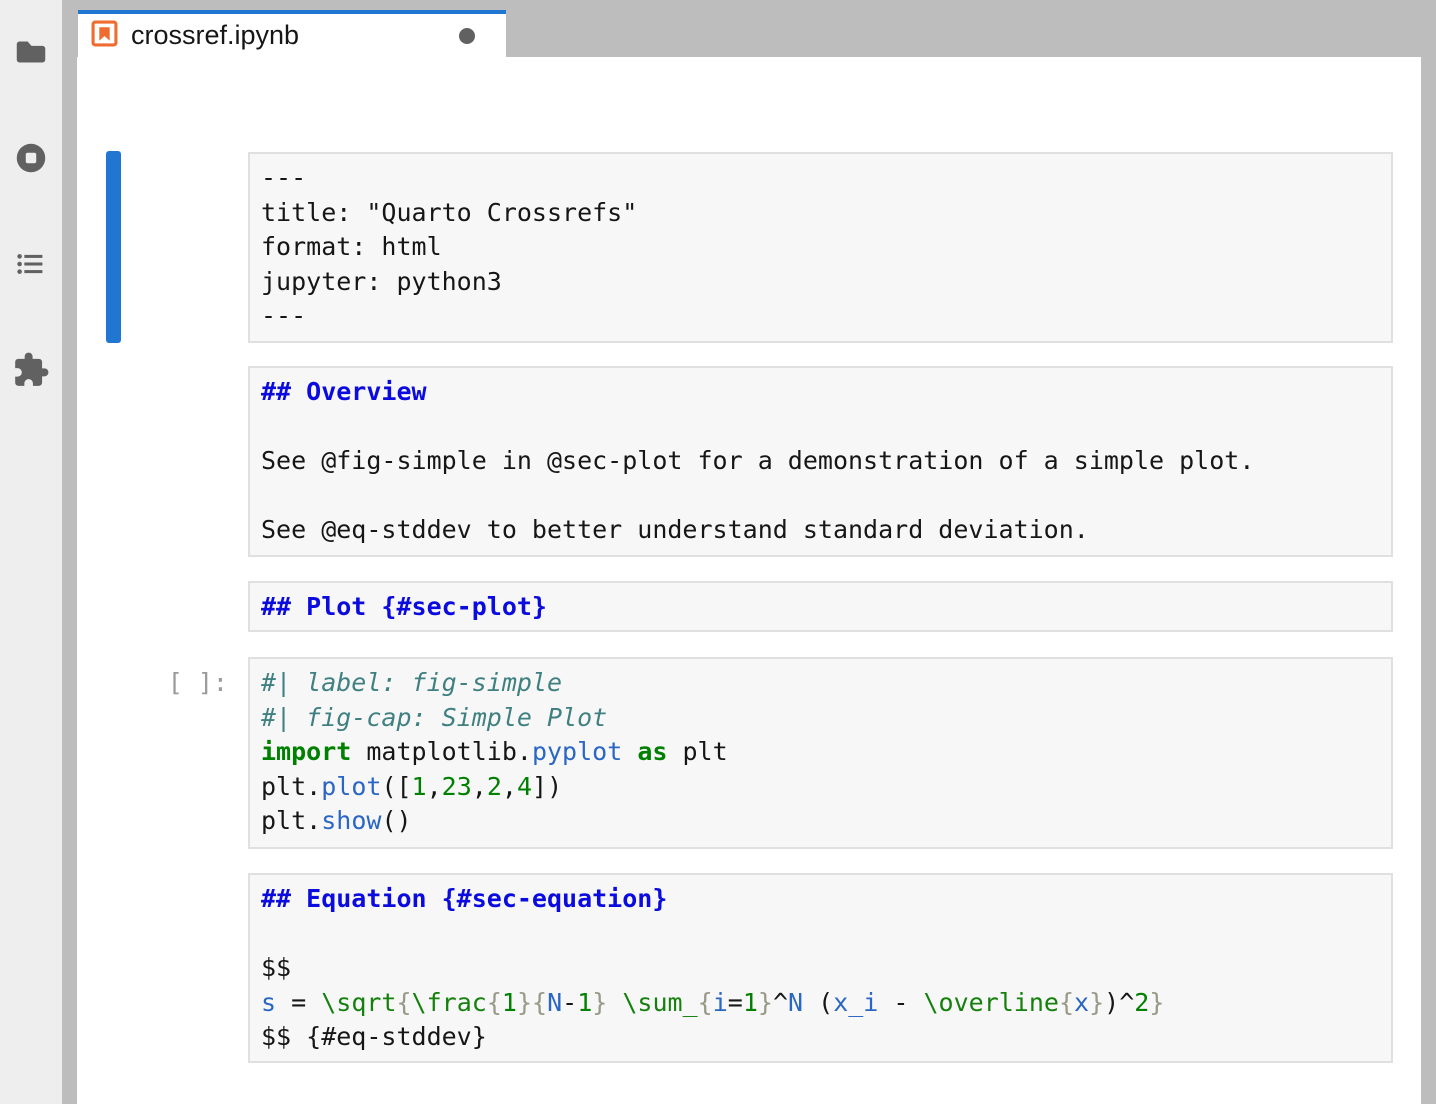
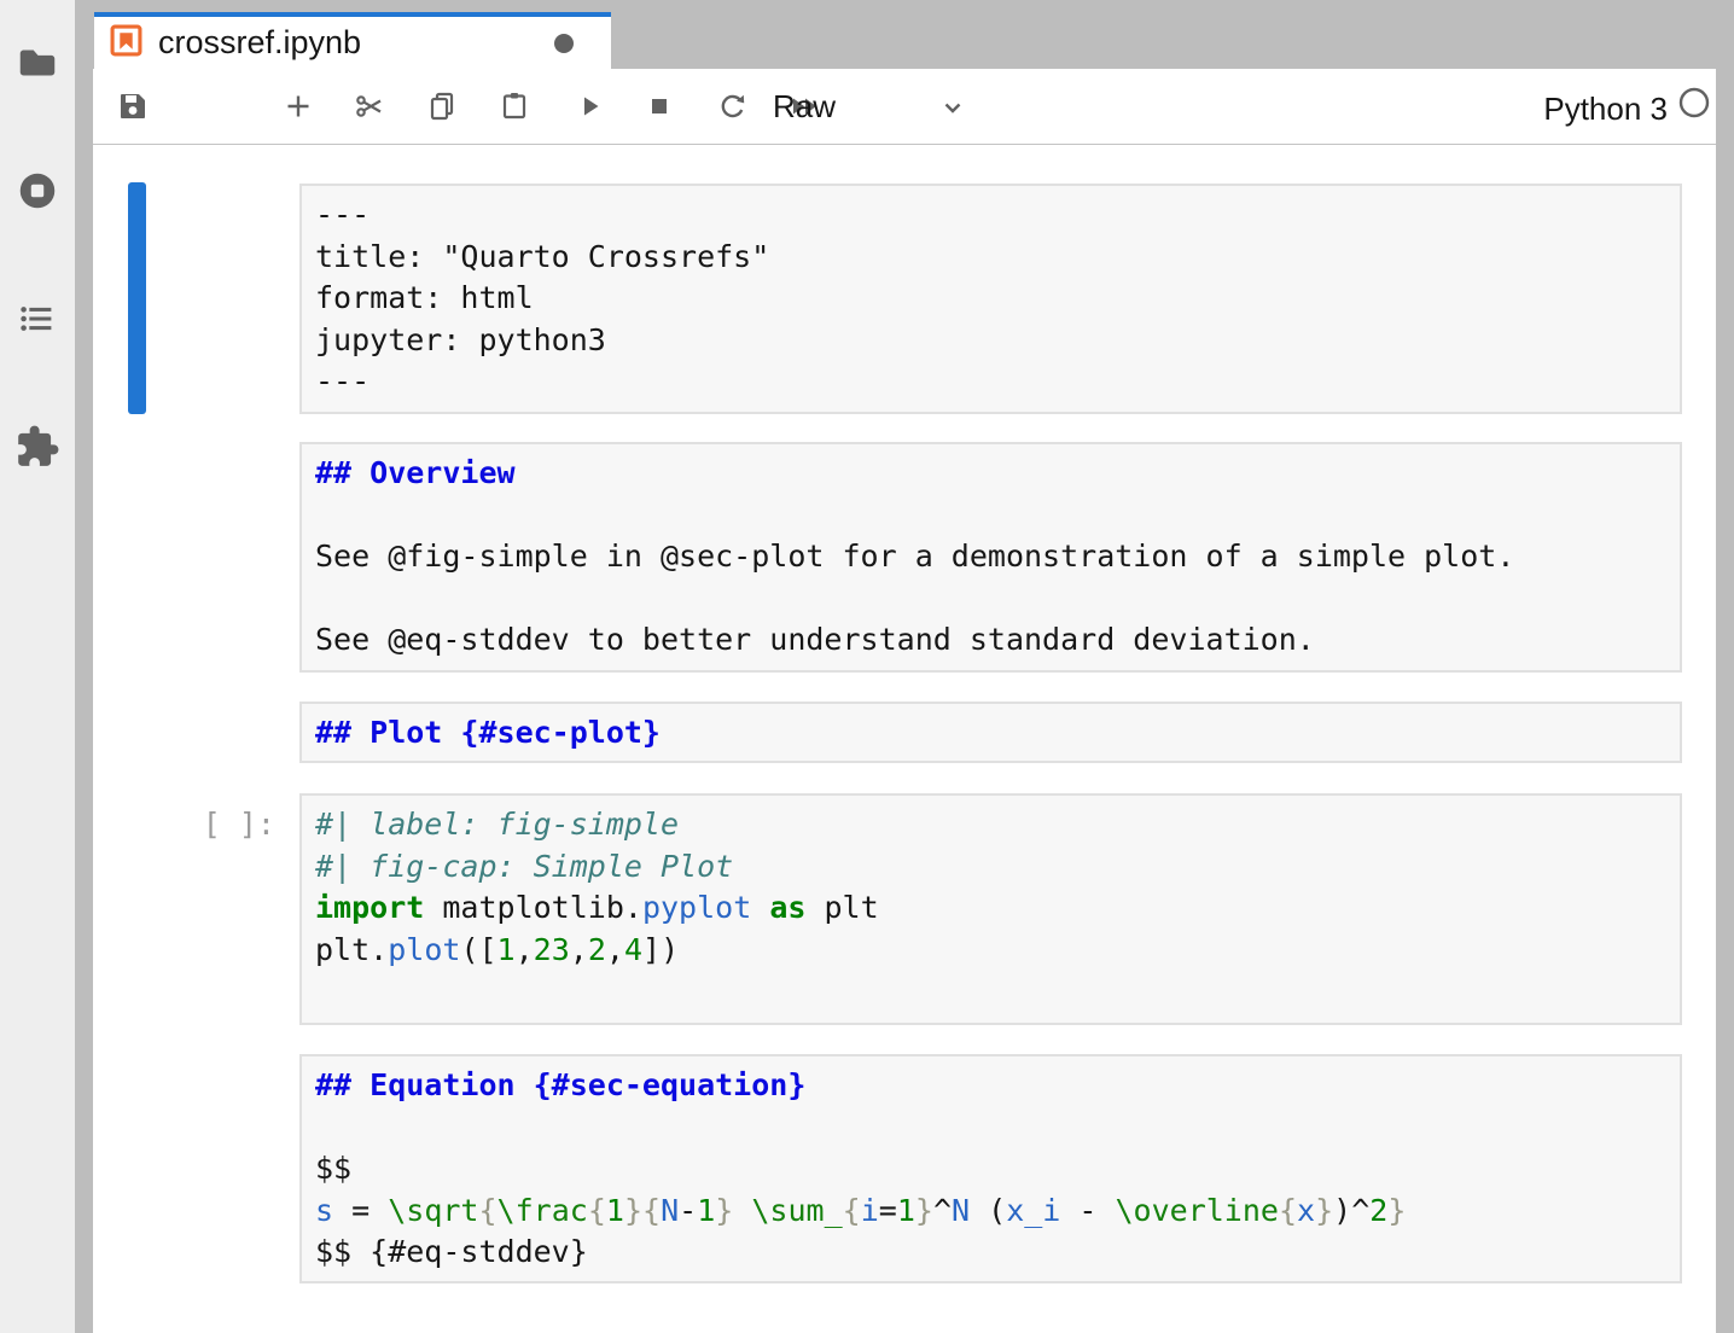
  crossref.ipynb
+ Raw
+ Python 3
  ---
  title: "Quarto Crossrefs"
  format: html
  jupyter: python3
  ---
  ## Overview
  See @fig-simple in @sec-plot for a demonstration of a simple plot.
  See @eq-stddev to better understand standard deviation.
  ## Plot {#sec-plot}
  [ ]:
  #| label: fig-simple
  #| fig-cap: Simple Plot
  import matplotlib.pyplot as plt
  plt.plot([1,23,2,4])
- plt.show()
  ## Equation {#sec-equation}
  $$
  s = \sqrt{\frac{1}{N-1} \sum_{i=1}^N (x_i - \overline{x})^2}
  $$ {#eq-stddev}
